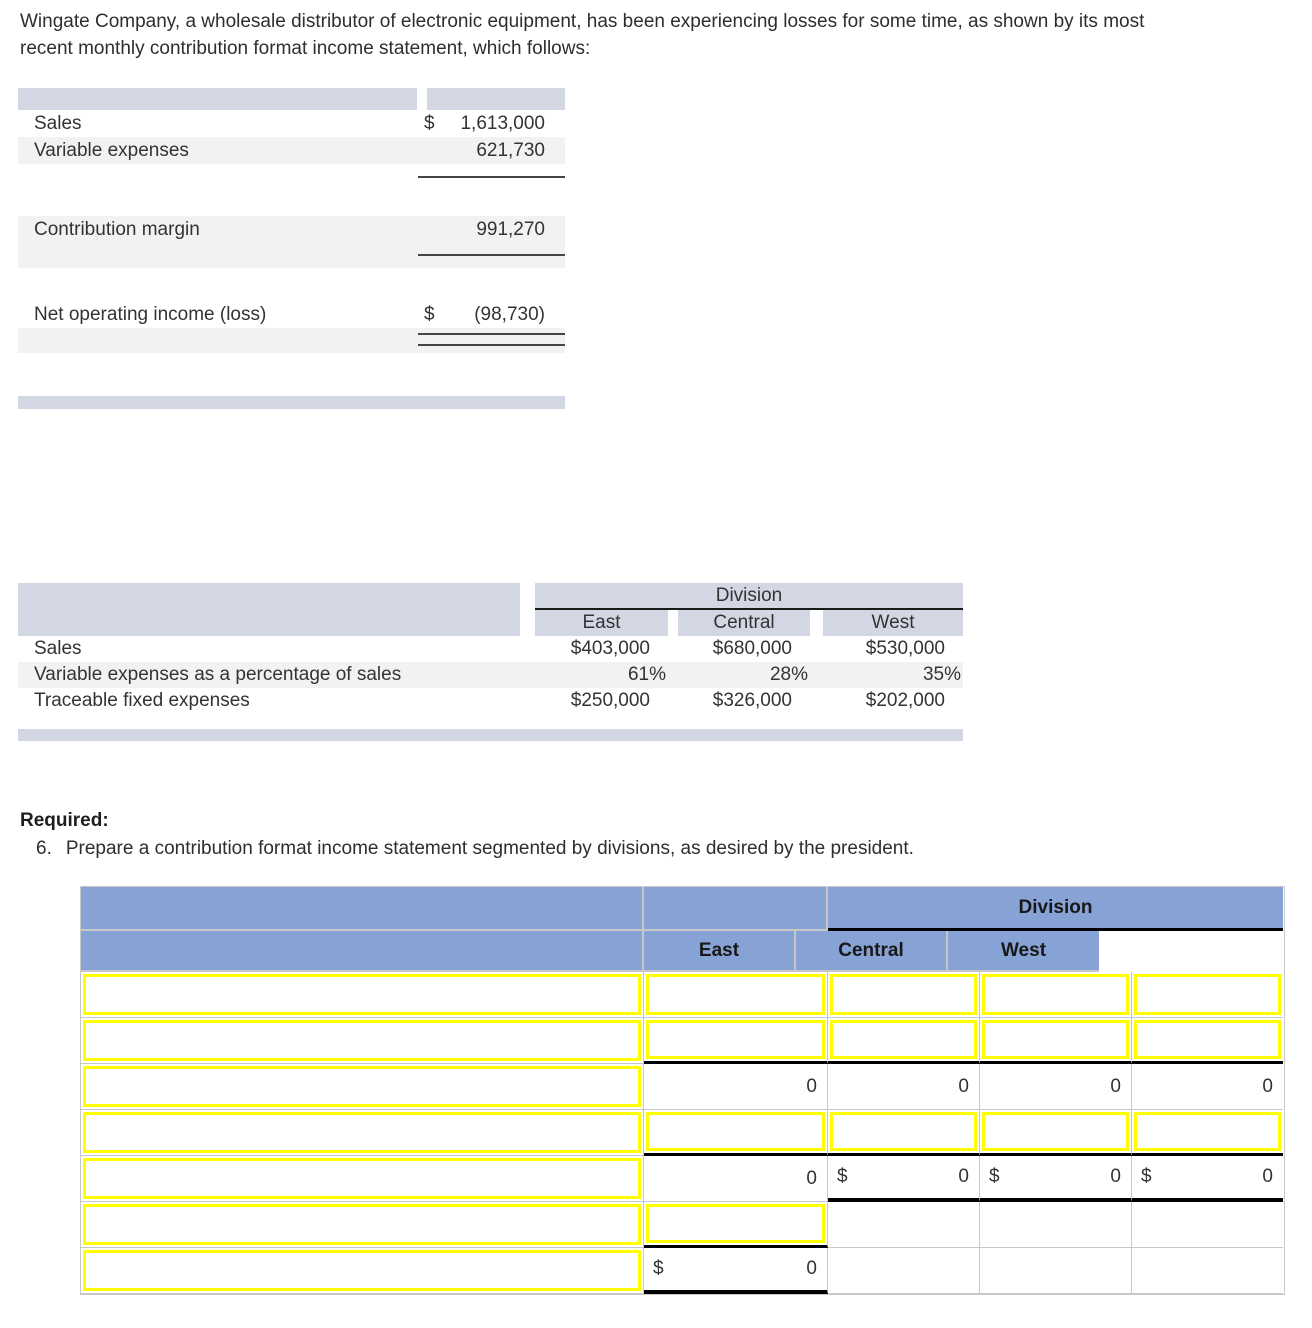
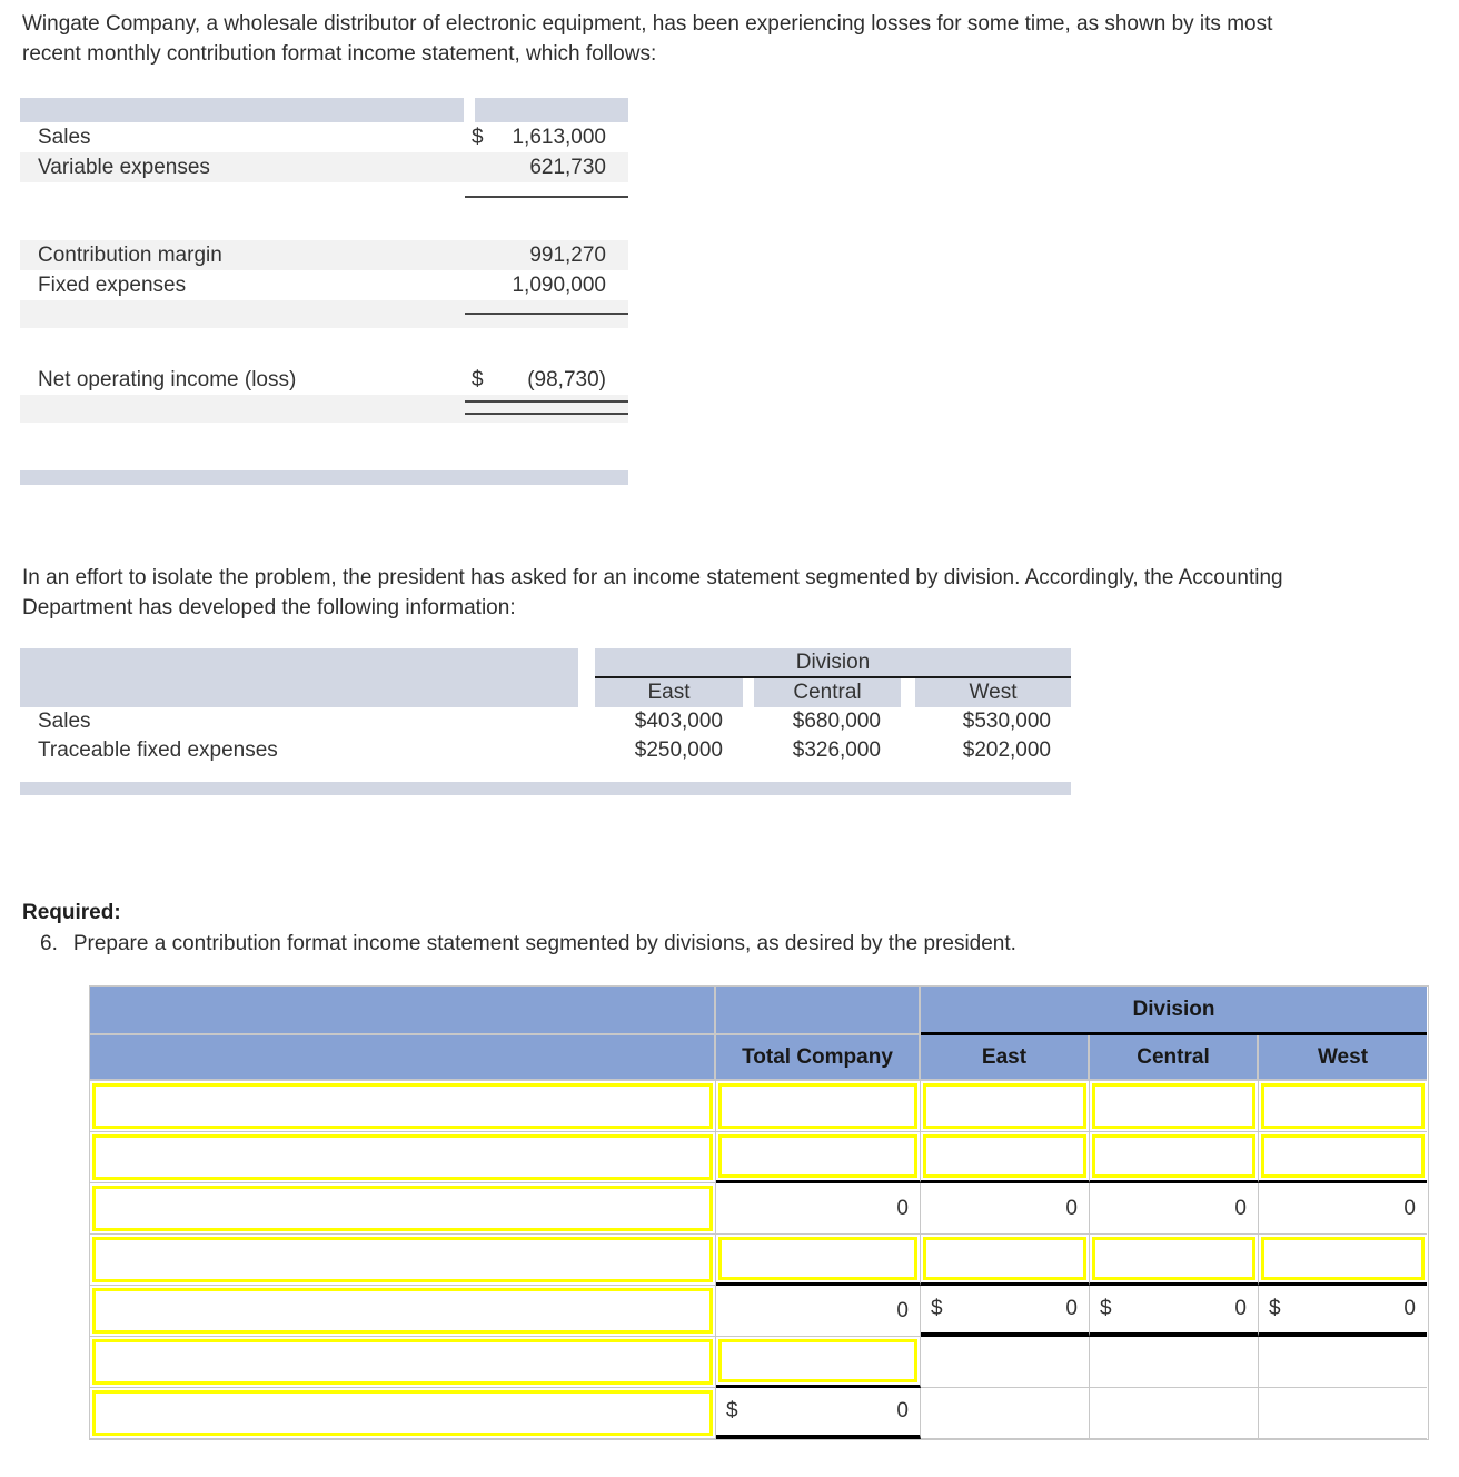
  Wingate Company, a wholesale distributor of electronic equipment, has been experiencing losses for some time, as shown by its most recent monthly contribution format income statement, which follows:
  Sales
  $
  1,613,000
  Variable expenses
  621,730
  Contribution margin
  991,270
+ Fixed expenses
+ 1,090,000
  Net operating income (loss)
  $
  (98,730)
+ In an effort to isolate the problem, the president has asked for an income statement segmented by division. Accordingly, the Accounting Department has developed the following information:
  Division
  East
  Central
  West
  Sales
  $403,000
  $680,000
  $530,000
- Variable expenses as a percentage of sales
- 61%
- 28%
- 35%
  Traceable fixed expenses
  $250,000
  $326,000
  $202,000
  Required:
  6. Prepare a contribution format income statement segmented by divisions, as desired by the president.
  Division
+ Total Company
  East
  Central
  West
  0
  0
  0
  0
  0
  $
  0
  $
  0
  $
  0
  $
  0
